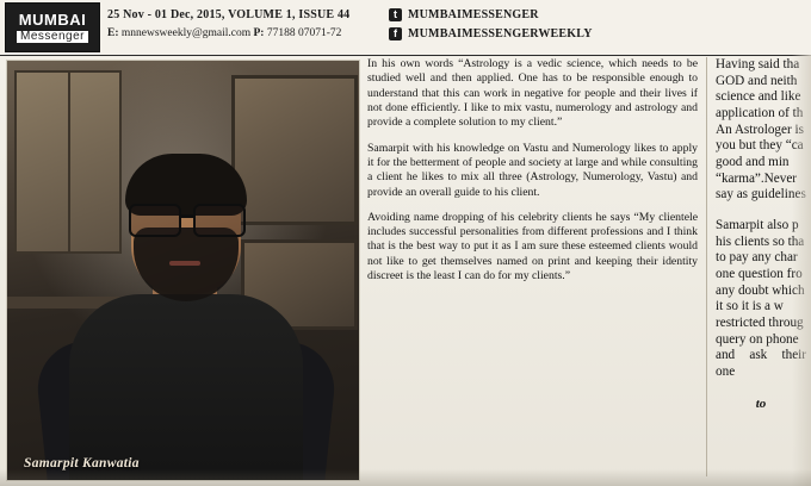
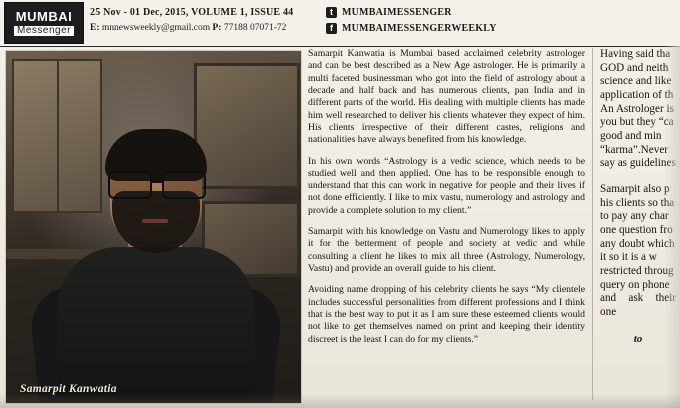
  MUMBAI
  Messenger
  25 Nov - 01 Dec, 2015, VOLUME 1, ISSUE 44
  E: mnnewsweekly@gmail.com P: 77188 07071-72
  t
  MUMBAIMESSENGER
  f
  MUMBAIMESSENGERWEEKLY
  Samarpit Kanwatia
+ Samarpit Kanwatia is Mumbai based acclaimed celebrity astrologer and can be best described as a New Age astrologer. He is primarily a multi faceted businessman who got into the field of astrology about a decade and half back and has numerous clients, pan India and in different parts of the world. His dealing with multiple clients has made him well researched to deliver his clients whatever they expect of him. His clients irrespective of their different castes, religions and nationalities have always benefited from his knowledge.
  In his own words “Astrology is a vedic science, which needs to be studied well and then applied. One has to be responsible enough to understand that this can work in negative for people and their lives if not done efficiently. I like to mix vastu, numerology and astrology and provide a complete solution to my client.”
- Samarpit with his knowledge on Vastu and Numerology likes to apply it for the betterment of people and society at large and while consulting a client he likes to mix all three (Astrology, Numerology, Vastu) and provide an overall guide to his client.
+ Samarpit with his knowledge on Vastu and Numerology likes to apply it for the betterment of people and society at vedic and while consulting a client he likes to mix all three (Astrology, Numerology, Vastu) and provide an overall guide to his client.
  Avoiding name dropping of his celebrity clients he says “My clientele includes successful personalities from different professions and I think that is the best way to put it as I am sure these esteemed clients would not like to get themselves named on print and keeping their identity discreet is the least I can do for my clients.”
  Having said th
  GOD and neit
  science and li
  application of
  An Astrologer
  you but they “
  good and min
  “karma”.Neve
  say as guideli
  Samarpit also
  his clients so t
  to pay any cha
  one question f
  any doubt whi
  it so it is a w
  restricted thro
  query on phon
  and ask th one
  to
